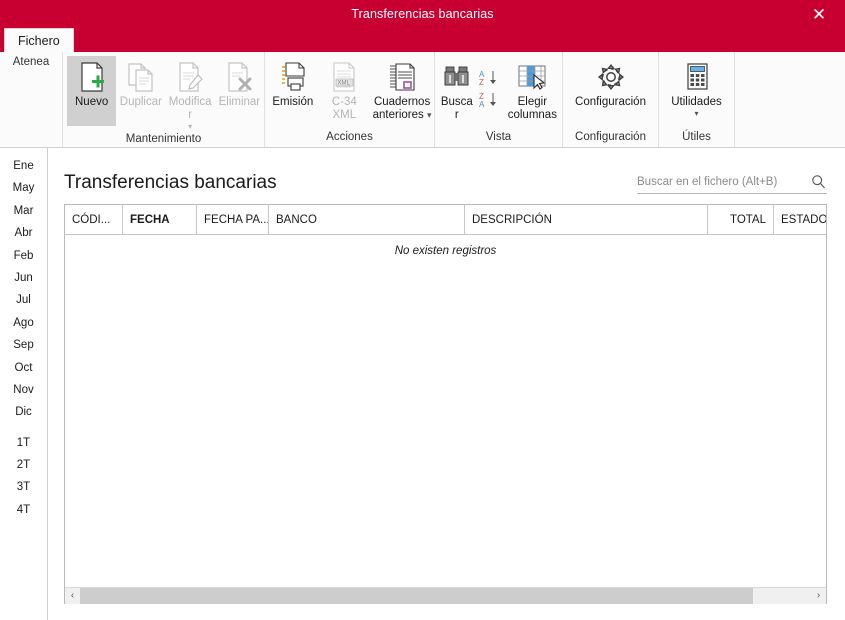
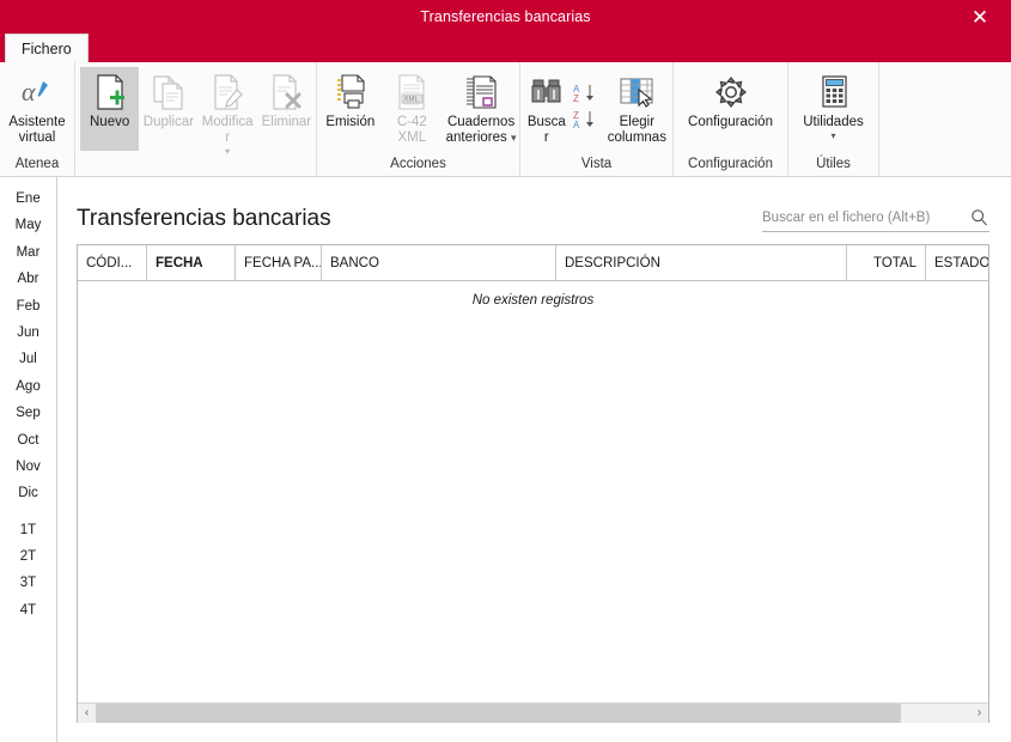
  Transferencias bancarias
  ✕
  Fichero
+ α
+ Asistente virtual
  Atenea
  Nuevo
  Duplicar
  Modificar
  ▾
  Eliminar
- Mantenimiento
  Emisión
- C-34 XML
+ C-42 XML
  Cuadernos anteriores ▾
  Acciones
  Buscar
  A
  Z
  Z
  A
  Elegir columnas
  Vista
  Configuración
  Configuración
  Utilidades
  ▾
  Útiles
  Ene
  May
  Mar
  Abr
  Feb
  Jun
  Jul
  Ago
  Sep
  Oct
  Nov
  Dic
  1T
  2T
  3T
  4T
  Transferencias bancarias
  Buscar en el fichero (Alt+B)
  CÓDI...
  FECHA
  FECHA PA...
  BANCO
  DESCRIPCIÓN
  TOTAL
  ESTADO
  No existen registros
  ‹
  ›
